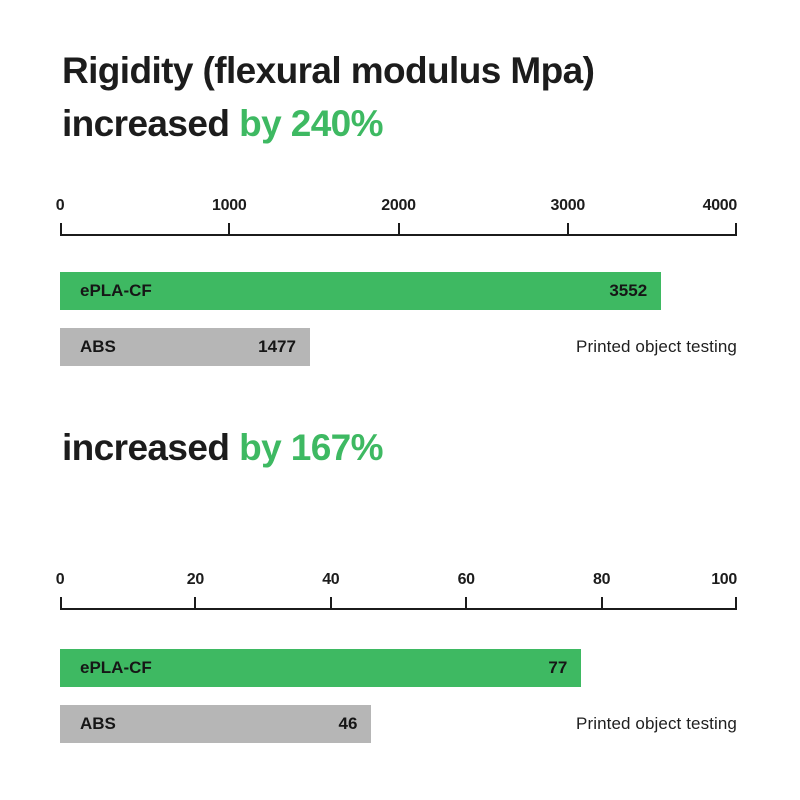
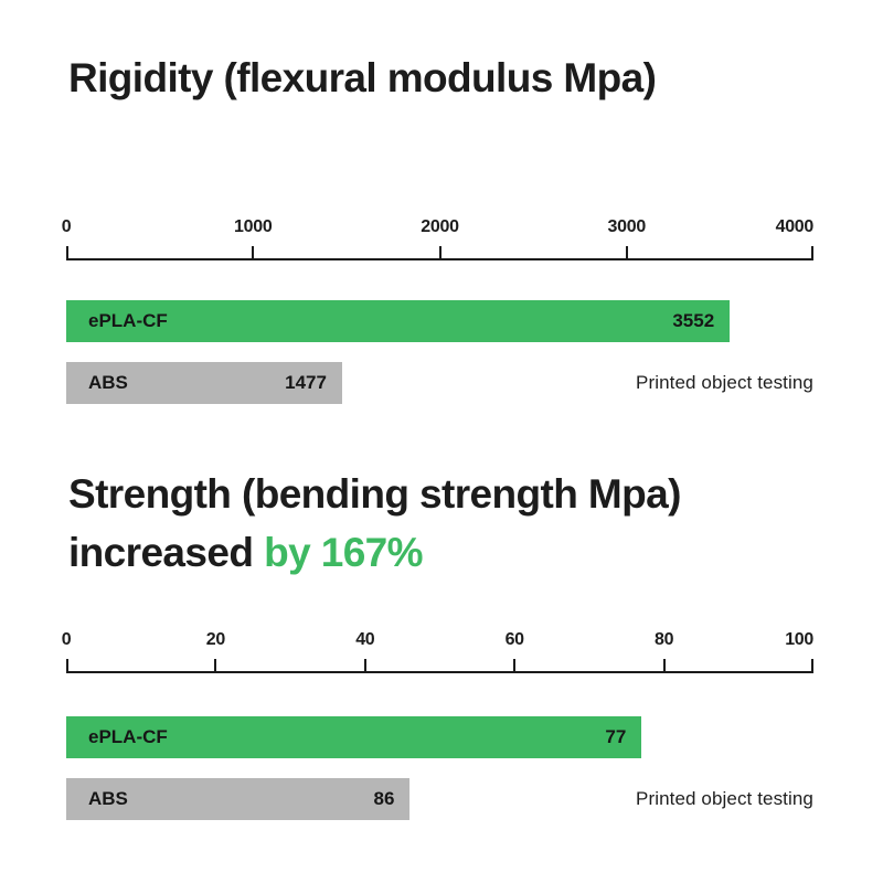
  Rigidity (flexural modulus Mpa)
- increased by 240%
  0
  1000
  2000
  3000
  4000
  ePLA-CF
  3552
  ABS
  1477
  Printed object testing
+ Strength (bending strength Mpa)
  increased by 167%
  0
  20
  40
  60
  80
  100
  ePLA-CF
  77
  ABS
- 46
+ 86
  Printed object testing
